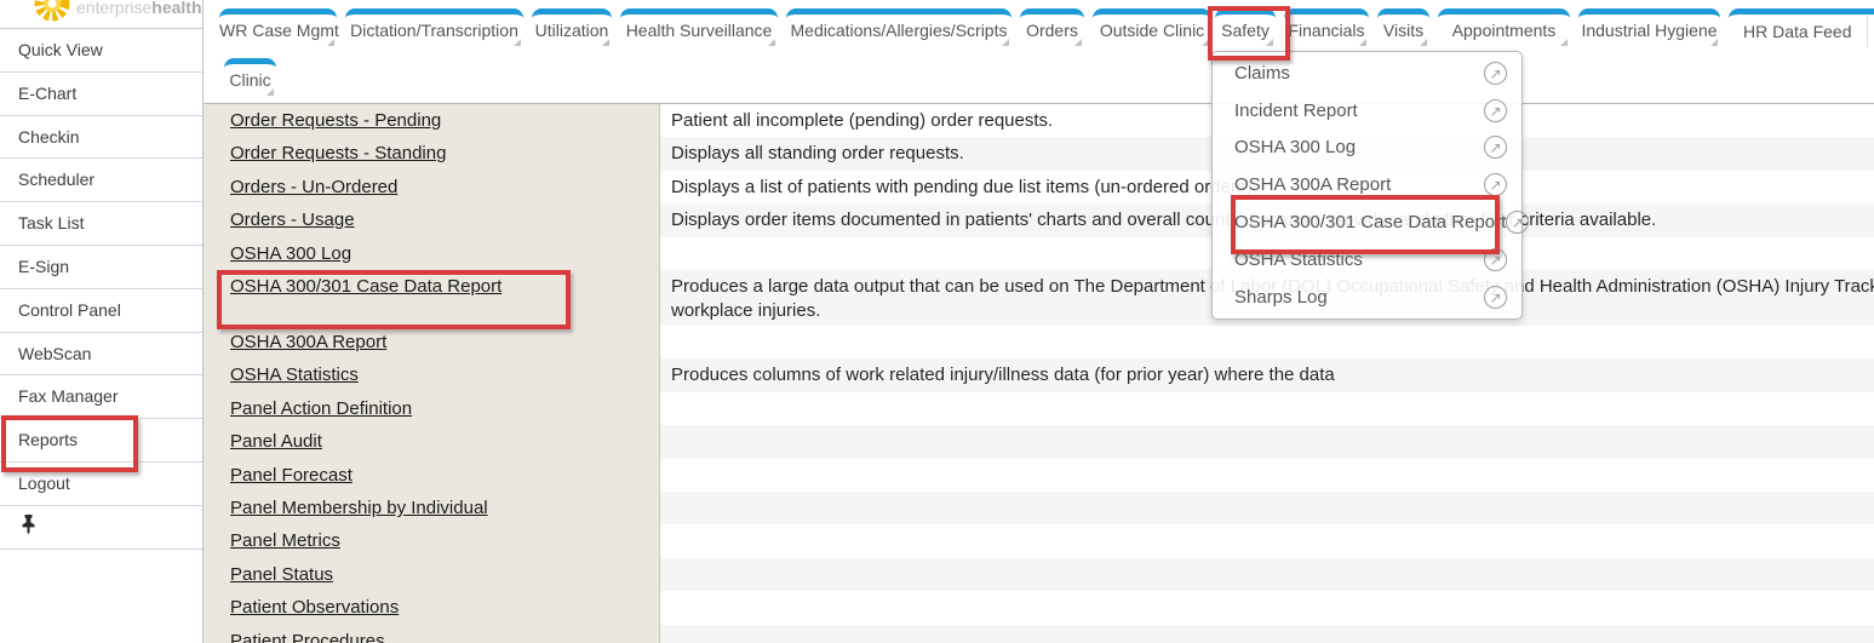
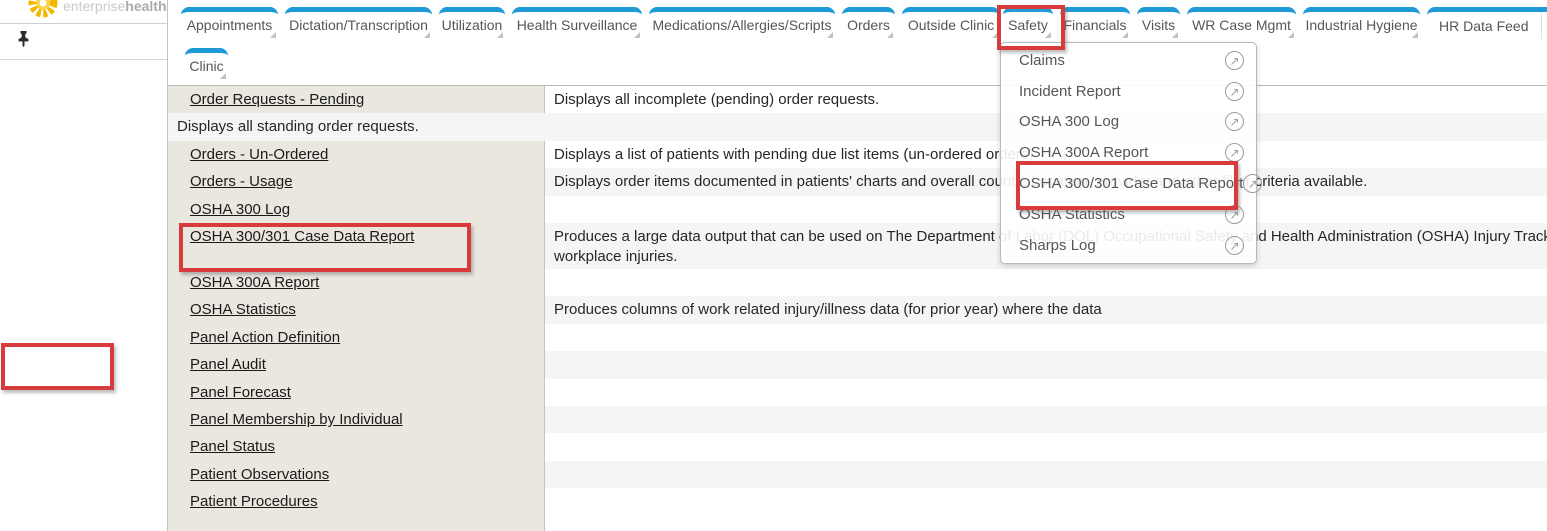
  enterprisehealth
- Quick View
- E-Chart
- Checkin
- Scheduler
- Task List
- E-Sign
- Control Panel
- WebScan
- Fax Manager
- Reports
- Logout
- WR Case Mgmt
+ Appointments
  Dictation/Transcription
  Utilization
  Health Surveillance
  Medications/Allergies/Scripts
  Orders
  Outside Clinic
  Safety
  Financials
  Visits
- Appointments
+ WR Case Mgmt
  Industrial Hygiene
  HR Data Feed
  Clinic
  Order Requests - Pending
- Patient all incomplete (pending) order requests.
+ Displays all incomplete (pending) order requests.
- Order Requests - Standing
  Displays all standing order requests.
  Orders - Un-Ordered
  Displays a list of patients with pending due list items (un-ordered or
  Orders - Usage
  OSHA 300 Log
  OSHA 300/301 Case Data Report
  workplace injuries.
  OSHA 300A Report
  OSHA Statistics
  Produces columns of work related injury/illness data (for prior year) where the data
  Panel Action Definition
  Panel Audit
  Panel Forecast
  Panel Membership by Individual
- Panel Metrics
  Panel Status
  Patient Observations
  Patient Procedures
  Claims
  ↗
  Incident Report
  ↗
  OSHA 300 Log
  ↗
  OSHA 300A Report
  ↗
  OSHA 300/301 Case Data Report
  ↗
  OSHA Statistics
  ↗
  Sharps Log
  ↗
